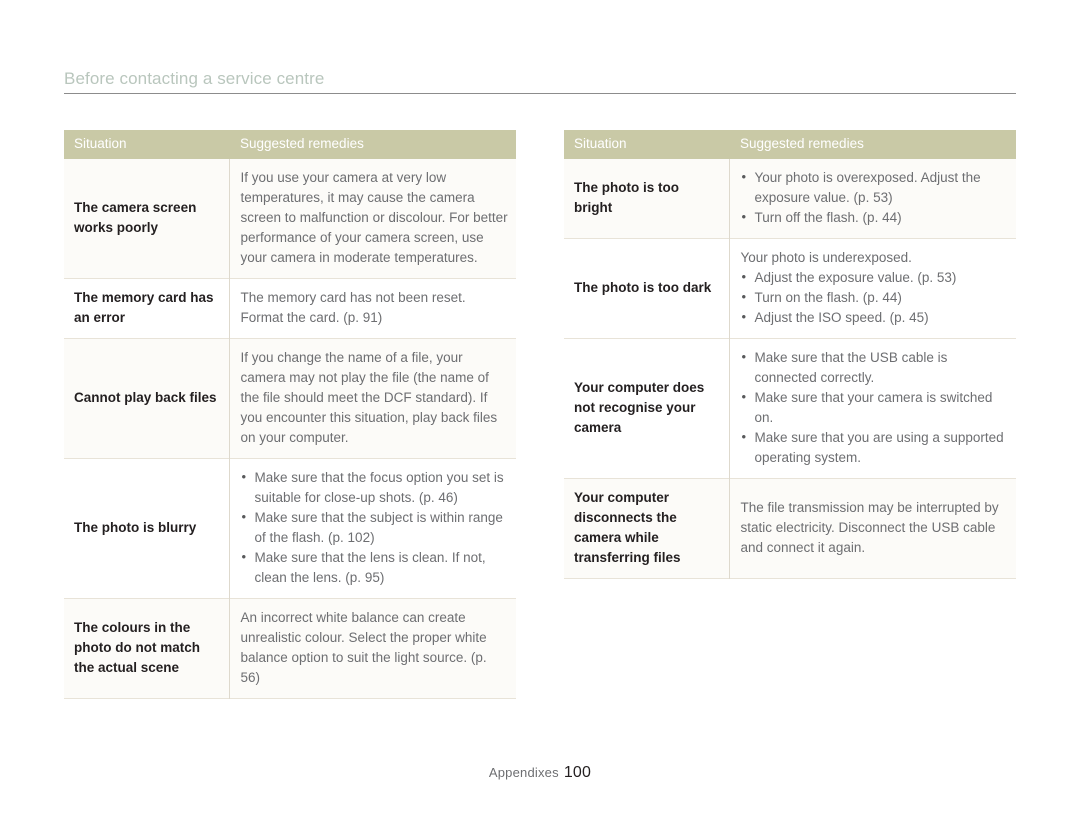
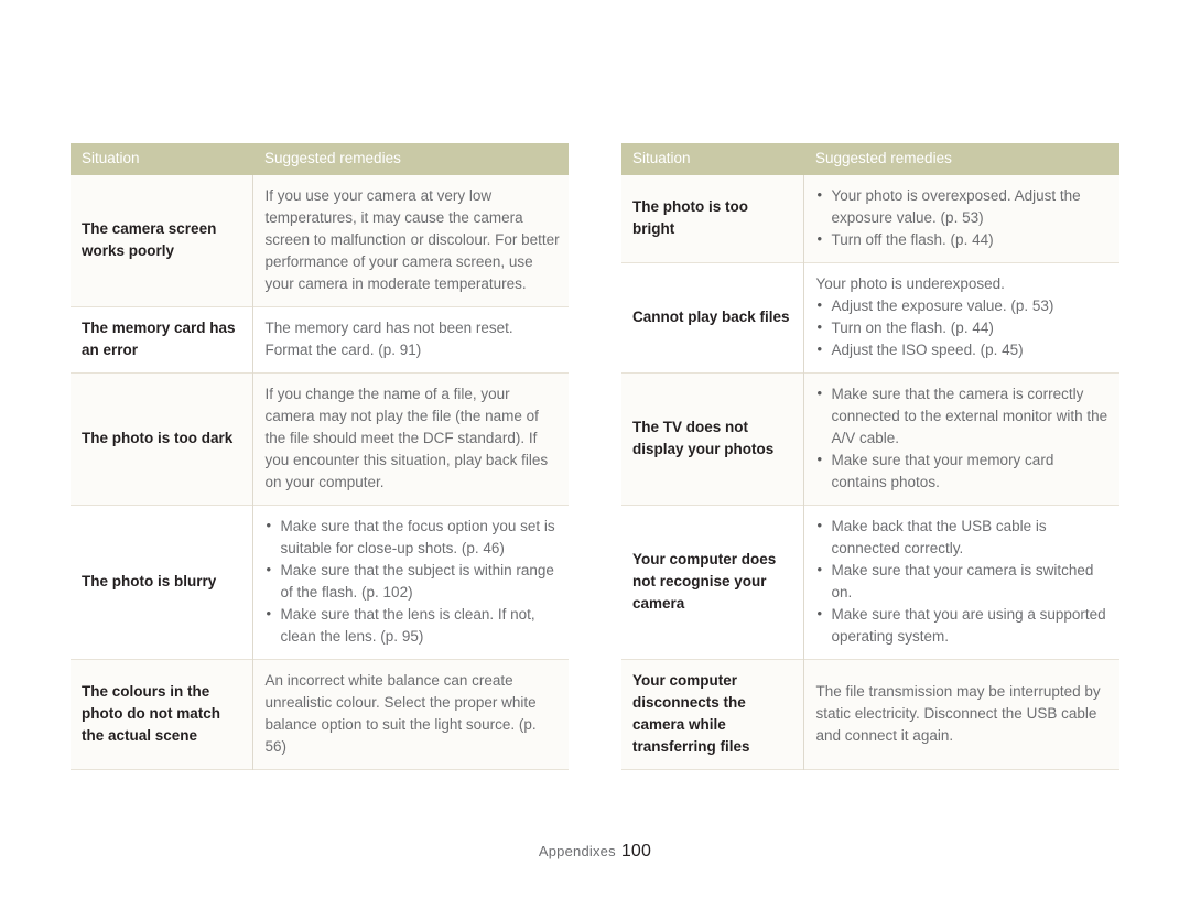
- Before contacting a service centre
  Situation	Suggested remedies
  The camera screen works poorly	If you use your camera at very low temperatures, it may cause the camera screen to malfunction or discolour. For better performance of your camera screen, use your camera in moderate temperatures.
  The memory card has an error	The memory card has not been reset. Format the card. (p. 91)
- Cannot play back files	If you change the name of a file, your camera may not play the file (the name of the file should meet the DCF standard). If you encounter this situation, play back files on your computer.
+ The photo is too dark	If you change the name of a file, your camera may not play the file (the name of the file should meet the DCF standard). If you encounter this situation, play back files on your computer.
  The photo is blurry	Make sure that the focus option you set is suitable for close-up shots. (p. 46)Make sure that the subject is within range of the flash. (p. 102)Make sure that the lens is clean. If not, clean the lens. (p. 95)
  The colours in the photo do not match the actual scene	An incorrect white balance can create unrealistic colour. Select the proper white balance option to suit the light source. (p. 56)
  Situation	Suggested remedies
  The photo is too bright	Your photo is overexposed. Adjust the exposure value. (p. 53)Turn off the flash. (p. 44)
- The photo is too dark	Your photo is underexposed.Adjust the exposure value. (p. 53)Turn on the flash. (p. 44)Adjust the ISO speed. (p. 45)
+ Cannot play back files	Your photo is underexposed.Adjust the exposure value. (p. 53)Turn on the flash. (p. 44)Adjust the ISO speed. (p. 45)
+ The TV does not display your photos	Make sure that the camera is correctly connected to the external monitor with the A/V cable.Make sure that your memory card contains photos.
- Your computer does not recognise your camera	Make sure that the USB cable is connected correctly.Make sure that your camera is switched on.Make sure that you are using a supported operating system.
+ Your computer does not recognise your camera	Make back that the USB cable is connected correctly.Make sure that your camera is switched on.Make sure that you are using a supported operating system.
  Your computer disconnects the camera while transferring files	The file transmission may be interrupted by static electricity. Disconnect the USB cable and connect it again.
  Appendixes 100
